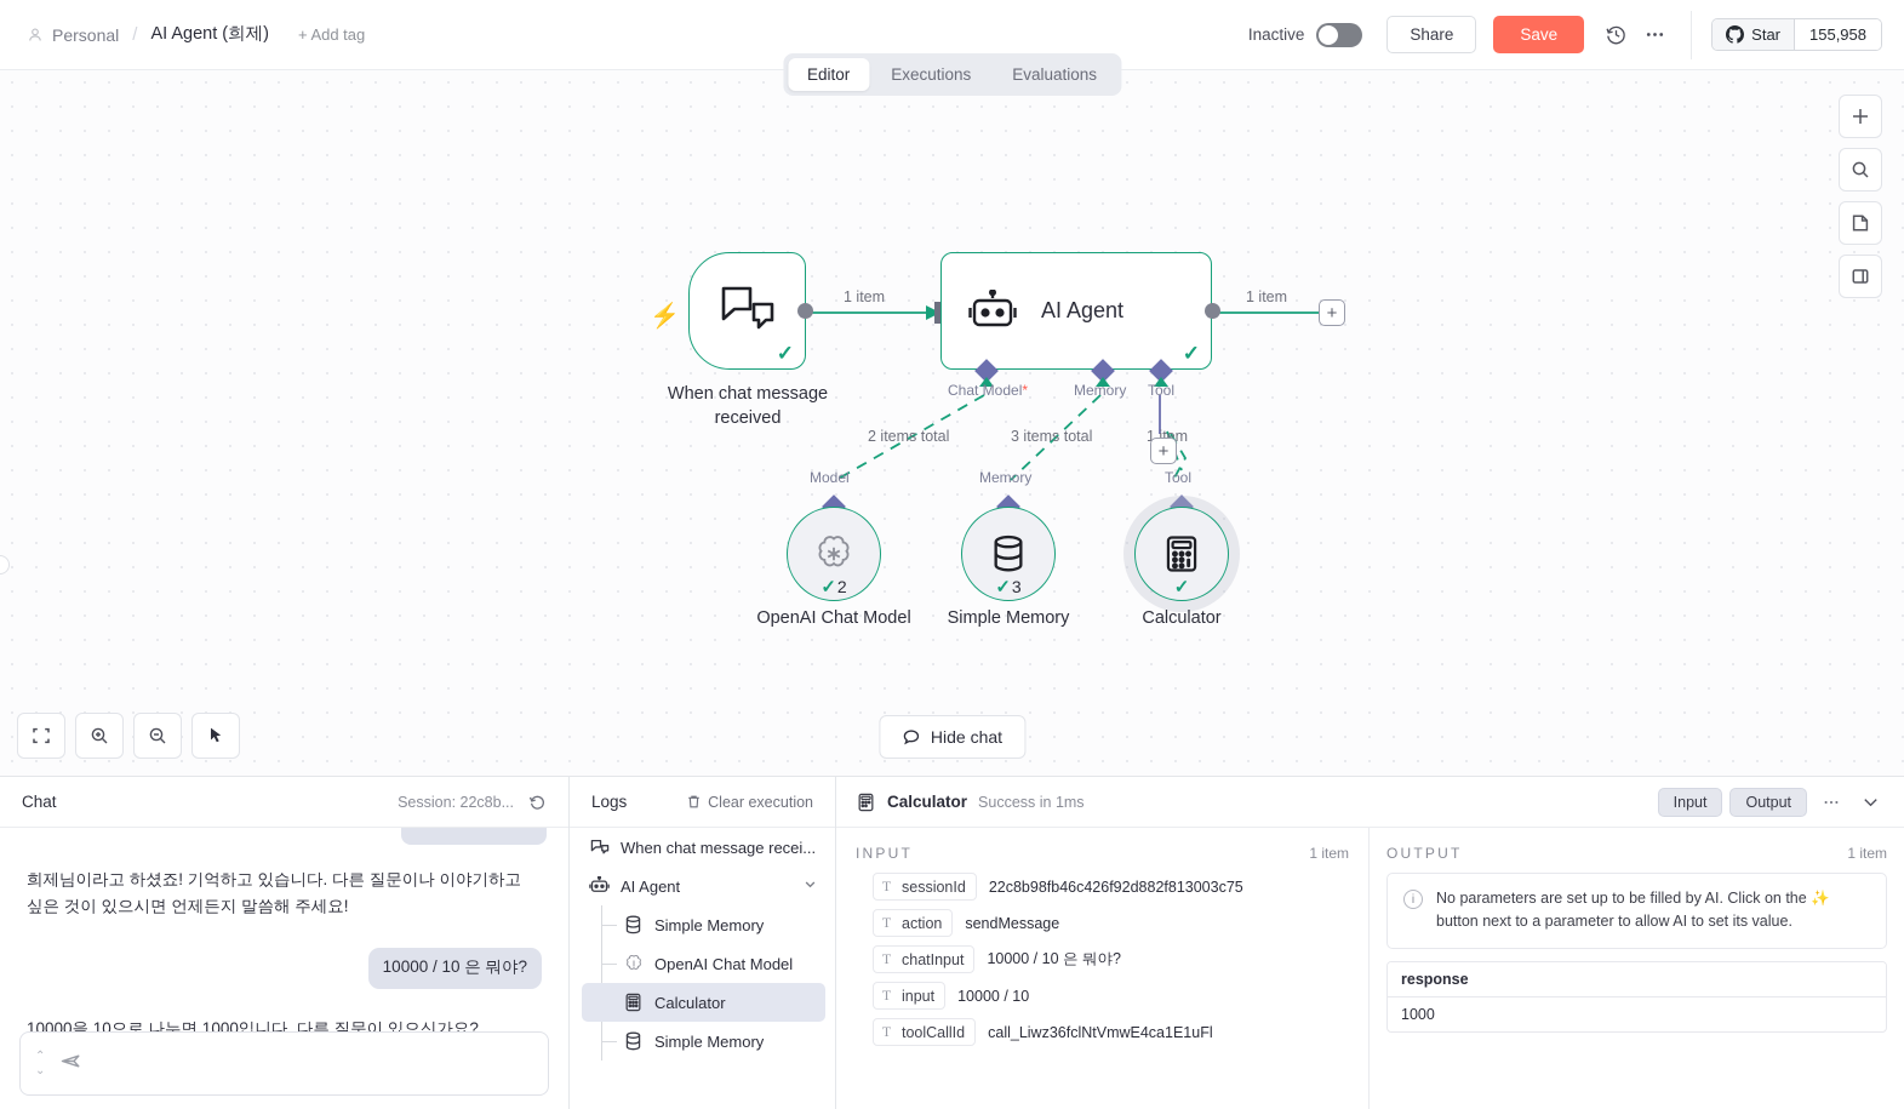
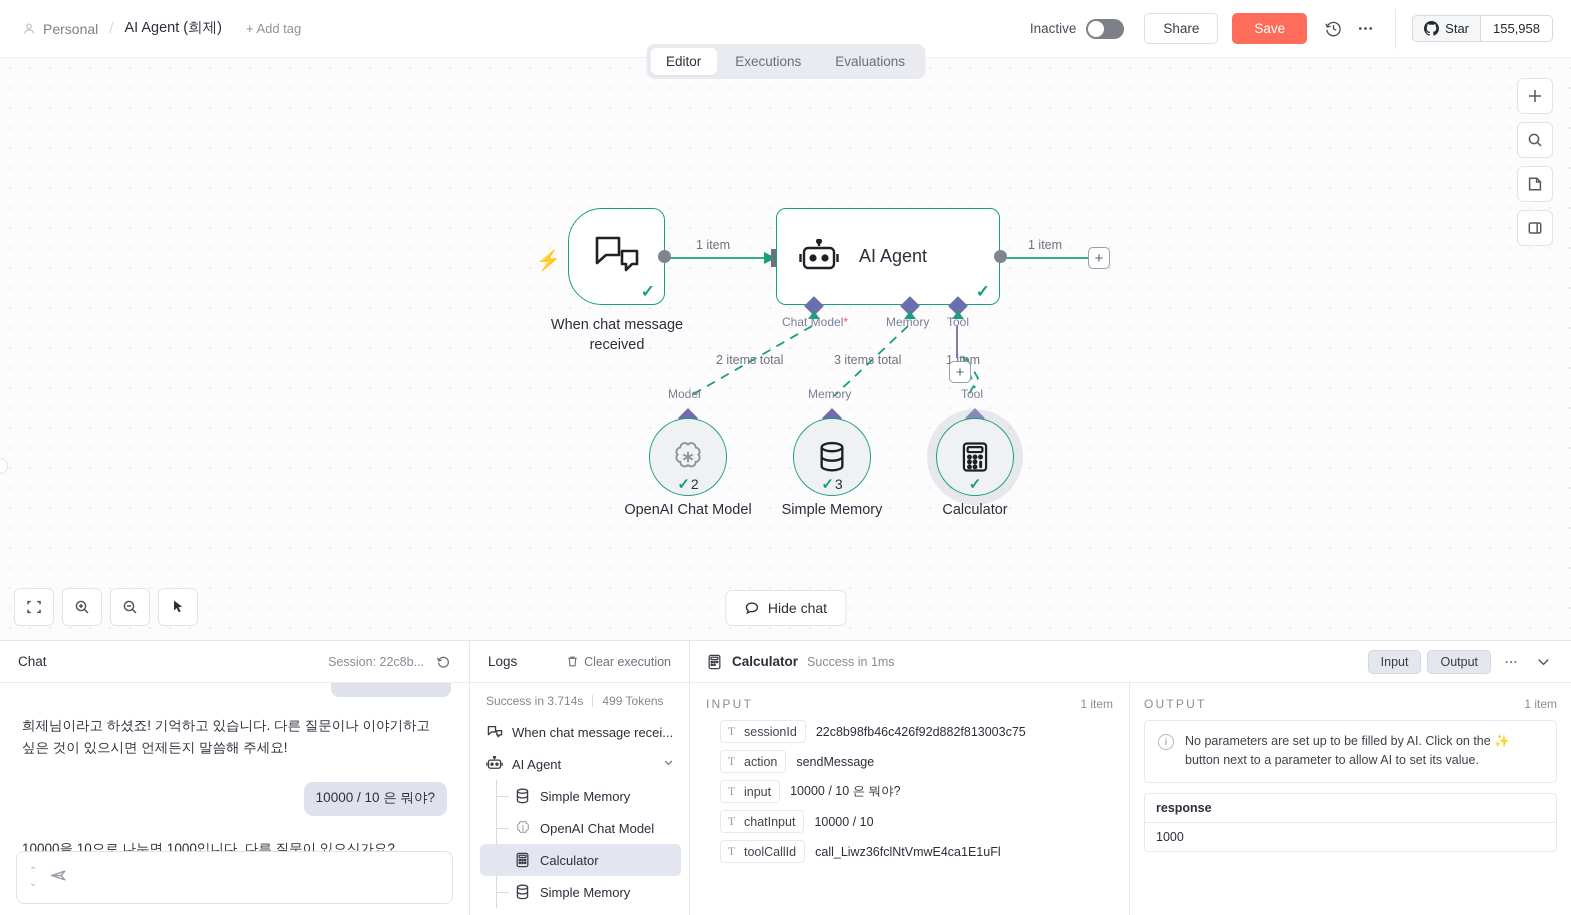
  Personal
  /
  AI Agent (희제)
  + Add tag
  Inactive
  Share
  Save
  Star
  155,958
  Editor
  Executions
  Evaluations
  ⚡
  ✓
  When chat message received
  1 item
  AI Agent
  ✓
  1 item
  +
  Chat Model*
  Memory
  Tool
  2 items total
  3 items total
  1 item
  +
  Model
  Memory
  Tool
  ✓
  2
  OpenAI Chat Model
  ✓
  3
  Simple Memory
  ✓
  Calculator
  Hide chat
  Chat
  Session: 22c8b...
  희제님이라고 하셨죠! 기억하고 있습니다. 다른 질문이나 이야기하고 싶은 것이 있으시면 언제든지 말씀해 주세요!
  10000 / 10 은 뭐야?
  10000을 10으로 나누면 1000입니다. 다른 질문이 있으신가요?
  ⌃
  ⌄
  Logs
  Clear execution
+ Success in 3.714s
+ 499 Tokens
  When chat message recei...
  AI Agent
  Simple Memory
  OpenAI Chat Model
  Calculator
  Simple Memory
  Calculator
  Success in 1ms
  Input
  Output
  INPUT
  1 item
  T
  sessionId
  22c8b98fb46c426f92d882f813003c75
  T
  action
  sendMessage
  T
- chatInput
+ input
  10000 / 10 은 뭐야?
  T
- input
+ chatInput
  10000 / 10
  T
  toolCallId
  call_Liwz36fclNtVmwE4ca1E1uFl
  OUTPUT
  1 item
  i
  No parameters are set up to be filled by AI. Click on the ✨ button next to a parameter to allow AI to set its value.
  response
  1000
